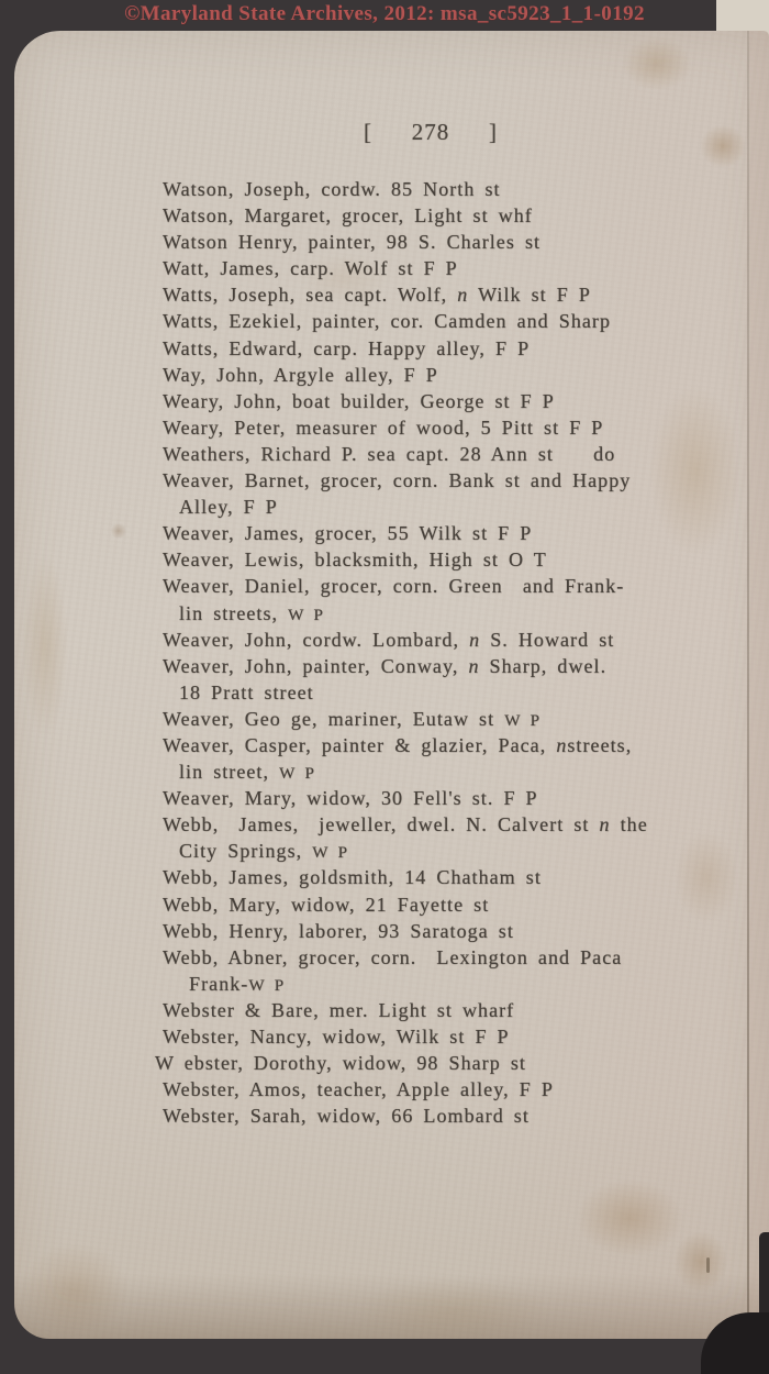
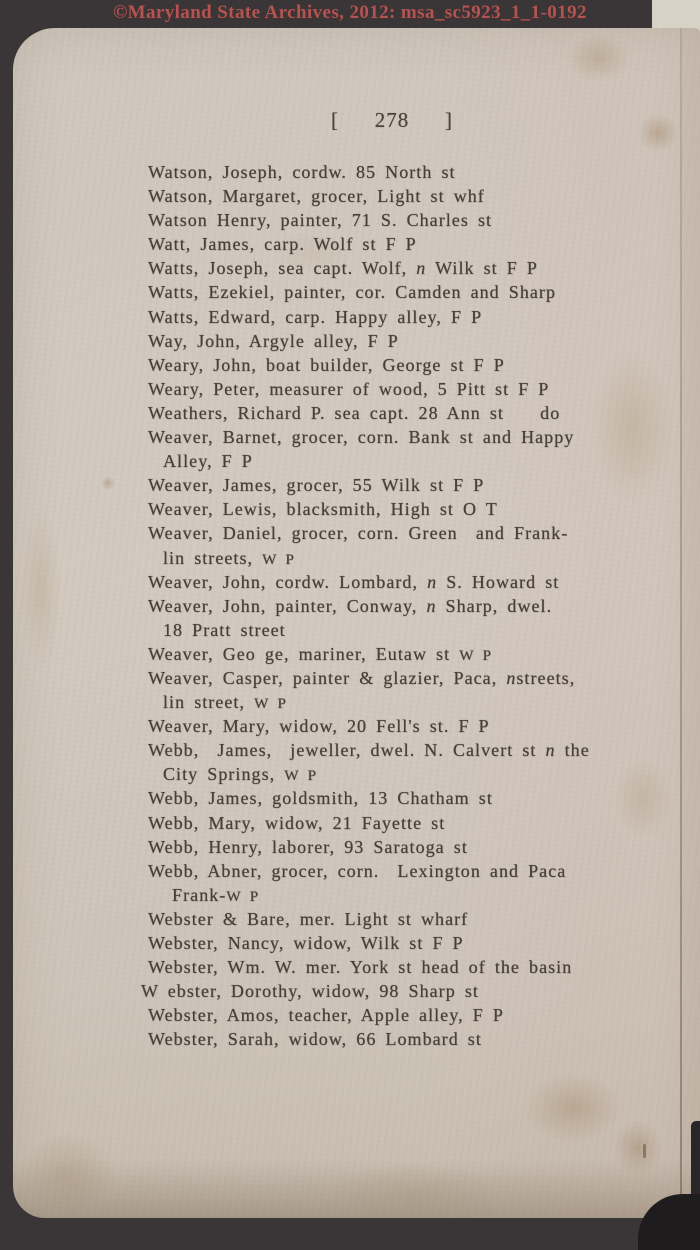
  ©Maryland State Archives, 2012: msa_sc5923_1_1-0192
  [
  278
  ]
  Watson, Joseph, cordw. 85 North st
  Watson, Margaret, grocer, Light st whf
- Watson Henry, painter, 98 S. Charles st
+ Watson Henry, painter, 71 S. Charles st
  Watt, James, carp. Wolf st F P
  Watts, Joseph, sea capt. Wolf, n Wilk st F P
  Watts, Ezekiel, painter, cor. Camden and Sharp
  Watts, Edward, carp. Happy alley, F P
  Way, John, Argyle alley, F P
  Weary, John, boat builder, George st F P
  Weary, Peter, measurer of wood, 5 Pitt st F P
  Weathers, Richard P. sea capt. 28 Ann st do
  Weaver, Barnet, grocer, corn. Bank st and Happy
  Alley, F P
  Weaver, James, grocer, 55 Wilk st F P
  Weaver, Lewis, blacksmith, High st O T
  Weaver, Daniel, grocer, corn. Green and Frank-
  lin streets, W P
  Weaver, John, cordw. Lombard, n S. Howard st
  Weaver, John, painter, Conway, n Sharp, dwel.
  18 Pratt street
  Weaver, Geo ge, mariner, Eutaw st W P
  Weaver, Casper, painter & glazier, Paca, nstreets,
  lin street, W P
- Weaver, Mary, widow, 30 Fell's st. F P
+ Weaver, Mary, widow, 20 Fell's st. F P
  Webb, James, jeweller, dwel. N. Calvert st n the
  City Springs, W P
- Webb, James, goldsmith, 14 Chatham st
+ Webb, James, goldsmith, 13 Chatham st
  Webb, Mary, widow, 21 Fayette st
  Webb, Henry, laborer, 93 Saratoga st
  Webb, Abner, grocer, corn. Lexington and Paca
  Frank-W P
  Webster & Bare, mer. Light st wharf
  Webster, Nancy, widow, Wilk st F P
+ Webster, Wm. W. mer. York st head of the basin
  W ebster, Dorothy, widow, 98 Sharp st
  Webster, Amos, teacher, Apple alley, F P
  Webster, Sarah, widow, 66 Lombard st
